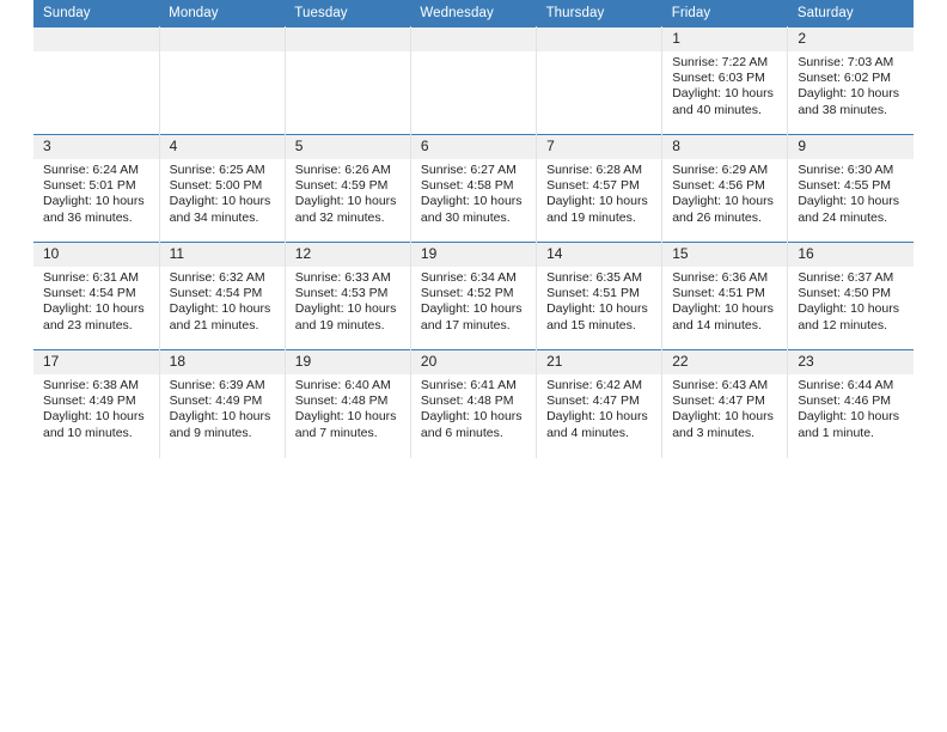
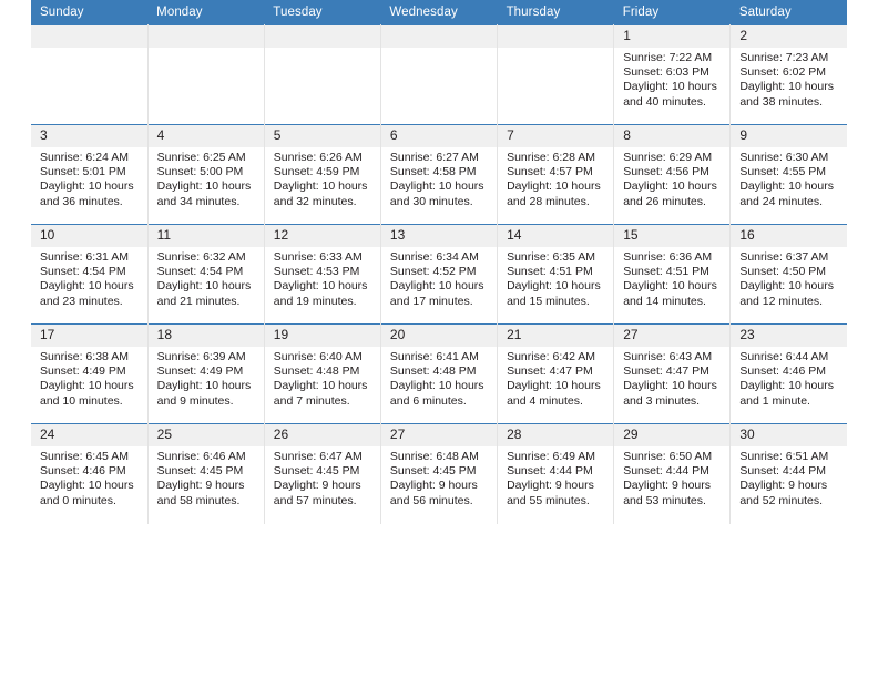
  Sunday	Monday	Tuesday	Wednesday	Thursday	Friday	Saturday
- 					1Sunrise: 7:22 AMSunset: 6:03 PMDaylight: 10 hoursand 40 minutes.	2Sunrise: 7:03 AMSunset: 6:02 PMDaylight: 10 hoursand 38 minutes.
+ 					1Sunrise: 7:22 AMSunset: 6:03 PMDaylight: 10 hoursand 40 minutes.	2Sunrise: 7:23 AMSunset: 6:02 PMDaylight: 10 hoursand 38 minutes.
- 3Sunrise: 6:24 AMSunset: 5:01 PMDaylight: 10 hoursand 36 minutes.	4Sunrise: 6:25 AMSunset: 5:00 PMDaylight: 10 hoursand 34 minutes.	5Sunrise: 6:26 AMSunset: 4:59 PMDaylight: 10 hoursand 32 minutes.	6Sunrise: 6:27 AMSunset: 4:58 PMDaylight: 10 hoursand 30 minutes.	7Sunrise: 6:28 AMSunset: 4:57 PMDaylight: 10 hoursand 19 minutes.	8Sunrise: 6:29 AMSunset: 4:56 PMDaylight: 10 hoursand 26 minutes.	9Sunrise: 6:30 AMSunset: 4:55 PMDaylight: 10 hoursand 24 minutes.
+ 3Sunrise: 6:24 AMSunset: 5:01 PMDaylight: 10 hoursand 36 minutes.	4Sunrise: 6:25 AMSunset: 5:00 PMDaylight: 10 hoursand 34 minutes.	5Sunrise: 6:26 AMSunset: 4:59 PMDaylight: 10 hoursand 32 minutes.	6Sunrise: 6:27 AMSunset: 4:58 PMDaylight: 10 hoursand 30 minutes.	7Sunrise: 6:28 AMSunset: 4:57 PMDaylight: 10 hoursand 28 minutes.	8Sunrise: 6:29 AMSunset: 4:56 PMDaylight: 10 hoursand 26 minutes.	9Sunrise: 6:30 AMSunset: 4:55 PMDaylight: 10 hoursand 24 minutes.
- 10Sunrise: 6:31 AMSunset: 4:54 PMDaylight: 10 hoursand 23 minutes.	11Sunrise: 6:32 AMSunset: 4:54 PMDaylight: 10 hoursand 21 minutes.	12Sunrise: 6:33 AMSunset: 4:53 PMDaylight: 10 hoursand 19 minutes.	19Sunrise: 6:34 AMSunset: 4:52 PMDaylight: 10 hoursand 17 minutes.	14Sunrise: 6:35 AMSunset: 4:51 PMDaylight: 10 hoursand 15 minutes.	15Sunrise: 6:36 AMSunset: 4:51 PMDaylight: 10 hoursand 14 minutes.	16Sunrise: 6:37 AMSunset: 4:50 PMDaylight: 10 hoursand 12 minutes.
+ 10Sunrise: 6:31 AMSunset: 4:54 PMDaylight: 10 hoursand 23 minutes.	11Sunrise: 6:32 AMSunset: 4:54 PMDaylight: 10 hoursand 21 minutes.	12Sunrise: 6:33 AMSunset: 4:53 PMDaylight: 10 hoursand 19 minutes.	13Sunrise: 6:34 AMSunset: 4:52 PMDaylight: 10 hoursand 17 minutes.	14Sunrise: 6:35 AMSunset: 4:51 PMDaylight: 10 hoursand 15 minutes.	15Sunrise: 6:36 AMSunset: 4:51 PMDaylight: 10 hoursand 14 minutes.	16Sunrise: 6:37 AMSunset: 4:50 PMDaylight: 10 hoursand 12 minutes.
- 17Sunrise: 6:38 AMSunset: 4:49 PMDaylight: 10 hoursand 10 minutes.	18Sunrise: 6:39 AMSunset: 4:49 PMDaylight: 10 hoursand 9 minutes.	19Sunrise: 6:40 AMSunset: 4:48 PMDaylight: 10 hoursand 7 minutes.	20Sunrise: 6:41 AMSunset: 4:48 PMDaylight: 10 hoursand 6 minutes.	21Sunrise: 6:42 AMSunset: 4:47 PMDaylight: 10 hoursand 4 minutes.	22Sunrise: 6:43 AMSunset: 4:47 PMDaylight: 10 hoursand 3 minutes.	23Sunrise: 6:44 AMSunset: 4:46 PMDaylight: 10 hoursand 1 minute.
+ 17Sunrise: 6:38 AMSunset: 4:49 PMDaylight: 10 hoursand 10 minutes.	18Sunrise: 6:39 AMSunset: 4:49 PMDaylight: 10 hoursand 9 minutes.	19Sunrise: 6:40 AMSunset: 4:48 PMDaylight: 10 hoursand 7 minutes.	20Sunrise: 6:41 AMSunset: 4:48 PMDaylight: 10 hoursand 6 minutes.	21Sunrise: 6:42 AMSunset: 4:47 PMDaylight: 10 hoursand 4 minutes.	27Sunrise: 6:43 AMSunset: 4:47 PMDaylight: 10 hoursand 3 minutes.	23Sunrise: 6:44 AMSunset: 4:46 PMDaylight: 10 hoursand 1 minute.
+ 24Sunrise: 6:45 AMSunset: 4:46 PMDaylight: 10 hoursand 0 minutes.	25Sunrise: 6:46 AMSunset: 4:45 PMDaylight: 9 hoursand 58 minutes.	26Sunrise: 6:47 AMSunset: 4:45 PMDaylight: 9 hoursand 57 minutes.	27Sunrise: 6:48 AMSunset: 4:45 PMDaylight: 9 hoursand 56 minutes.	28Sunrise: 6:49 AMSunset: 4:44 PMDaylight: 9 hoursand 55 minutes.	29Sunrise: 6:50 AMSunset: 4:44 PMDaylight: 9 hoursand 53 minutes.	30Sunrise: 6:51 AMSunset: 4:44 PMDaylight: 9 hoursand 52 minutes.
